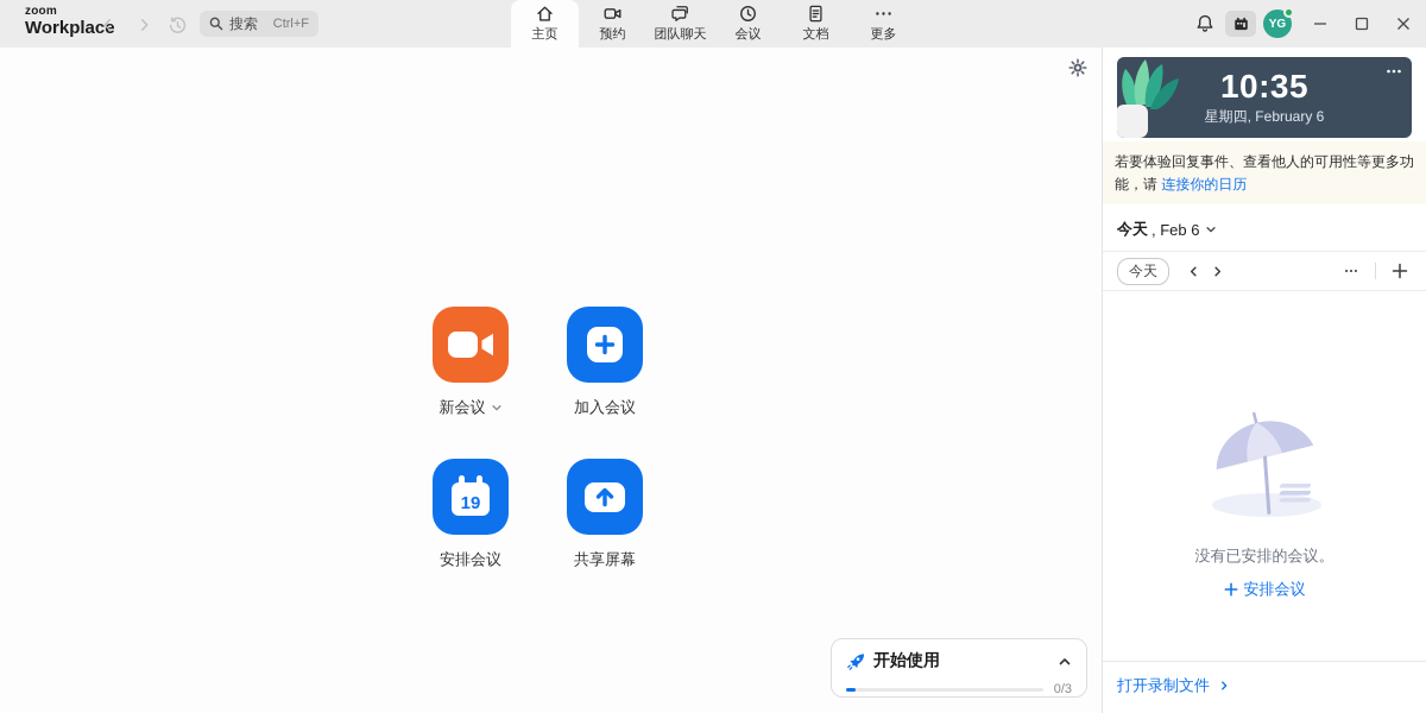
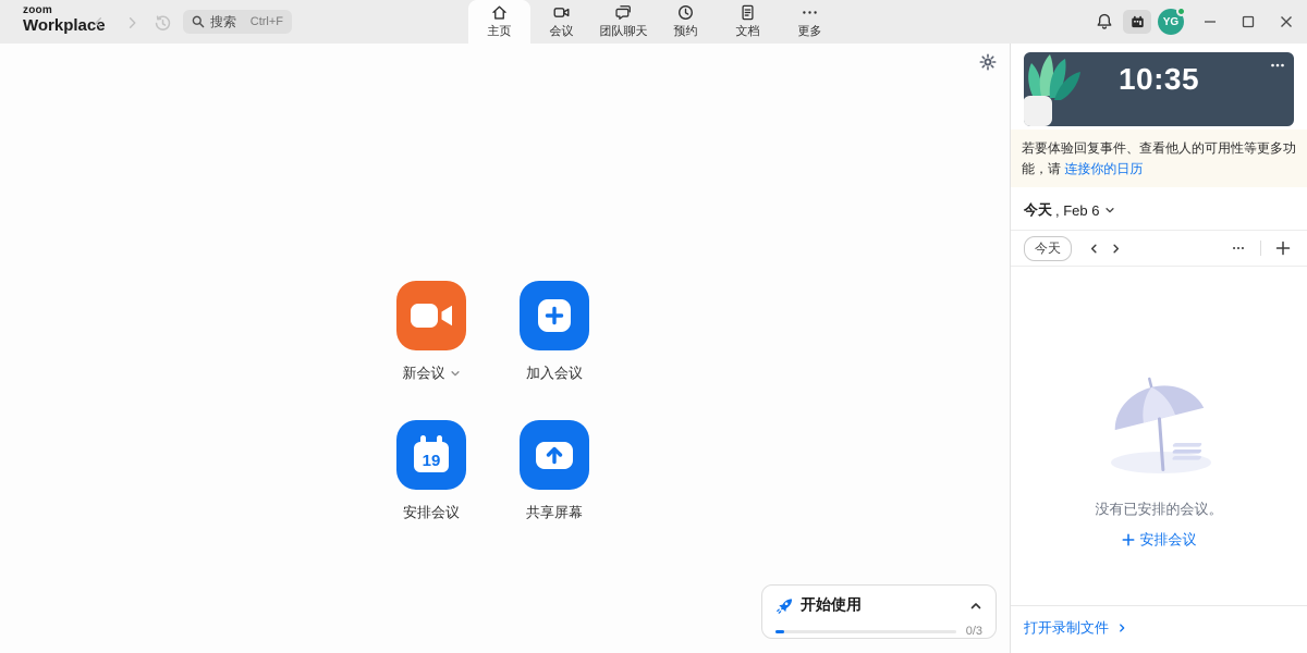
  zoom
  Workplace
  搜索
  Ctrl+F
  主页
- 预约
+ 会议
  团队聊天
- 会议
+ 预约
  文档
  更多
  YG
  新会议
  加入会议
  19
  安排会议
  共享屏幕
  开始使用
  0/3
  10:35
- 星期四, February 6
  若要体验回复事件、查看他人的可用性等更多功能，请 连接你的日历
  今天
  , Feb 6
  今天
  没有已安排的会议。
  安排会议
  打开录制文件
